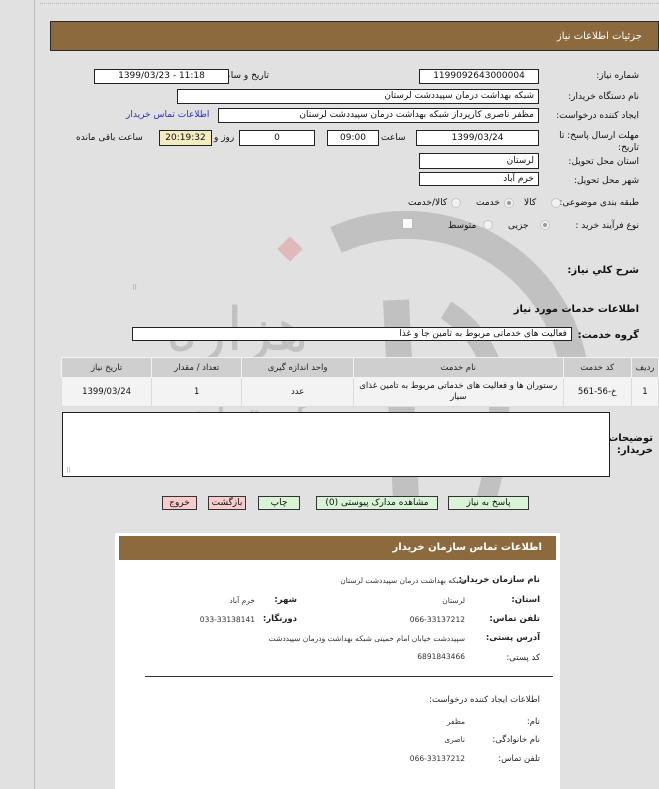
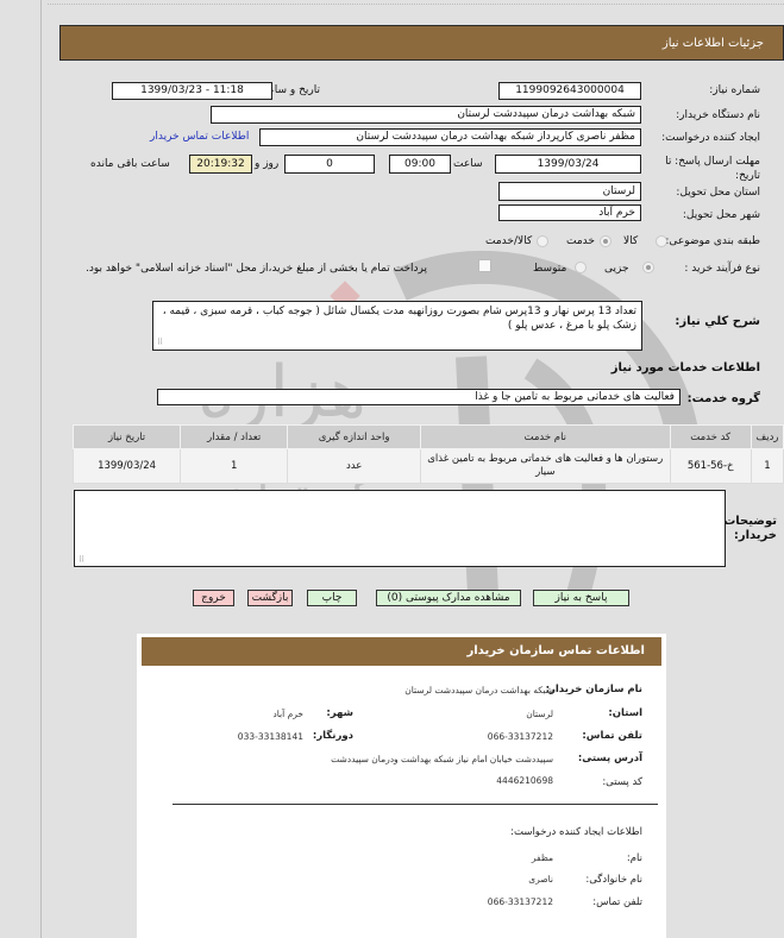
  جزئیات اطلاعات نیاز
  شماره نیاز:
  1199092643000004
  1399/03/23 - 11:18
  نام دستگاه خریدار:
  شبکه بهداشت درمان سپیددشت لرستان
  ایجاد کننده درخواست:
  مظفر ناصری کارپرداز شبکه بهداشت درمان سپیددشت لرستان
  اطلاعات تماس خریدار
  مهلت ارسال پاسخ: تا تاریخ:
  1399/03/24
  ساعت
  09:00
  0
  روز و
  20:19:32
  ساعت باقی مانده
  استان محل تحویل:
  لرستان
  شهر محل تحویل:
  خرم آباد
  طبقه بندی موضوعی
  کالا
  خدمت
  کالا/خدمت
  نوع فرآیند خرید :
  جزیی
  متوسط
+ پرداخت تمام یا بخشی از مبلغ خرید،از محل "اسناد خزانه اسلامی" خواهد بود.
  شرح کلي نياز:
+ تعداد 13 پرس نهار و 13پرس شام بصورت روزانهبه مدت یکسال شائل ( جوجه کباب ، قرمه سبزی ، قیمه ، زشک پلو با مرغ ، عدس پلو )
  ⠿
  اطلاعات خدمات مورد نیاز
  گروه خدمت:
  فعالیت های خدماتی مربوط به تامین جا و غذا
  ردیف	کد خدمت	نام خدمت	واحد اندازه گیری	تعداد / مقدار	تاریخ نیاز
  1	خ-56-561	رستوران ها و فعالیت های خدماتی مربوط به تامین غذای سیار	عدد	1	1399/03/24
  توضیحات خریدار:
  ⠿
  پاسخ به نیاز
  مشاهده مدارک پیوستی (0)
  چاپ
  بازگشت
  خروج
  اطلاعات تماس سازمان خریدار
  نام سازمان خریدار:
  شبکه بهداشت درمان سپیددشت لرستان
  استان:
  لرستان
  شهر:
  خرم آباد
  تلفن تماس:
  066-33137212
  دورنگار:
  033-33138141
  آدرس پستی:
- سپیددشت خیابان امام خمینی شبکه بهداشت ودرمان سپیددشت
+ سپیددشت خیابان امام نياز شبکه بهداشت ودرمان سپیددشت
  کد پستی:
- 6891843466
+ 4446210698
  اطلاعات ایجاد کننده درخواست:
  نام:
  مظفر
  نام خانوادگی:
  ناصری
  تلفن تماس:
  066-33137212
